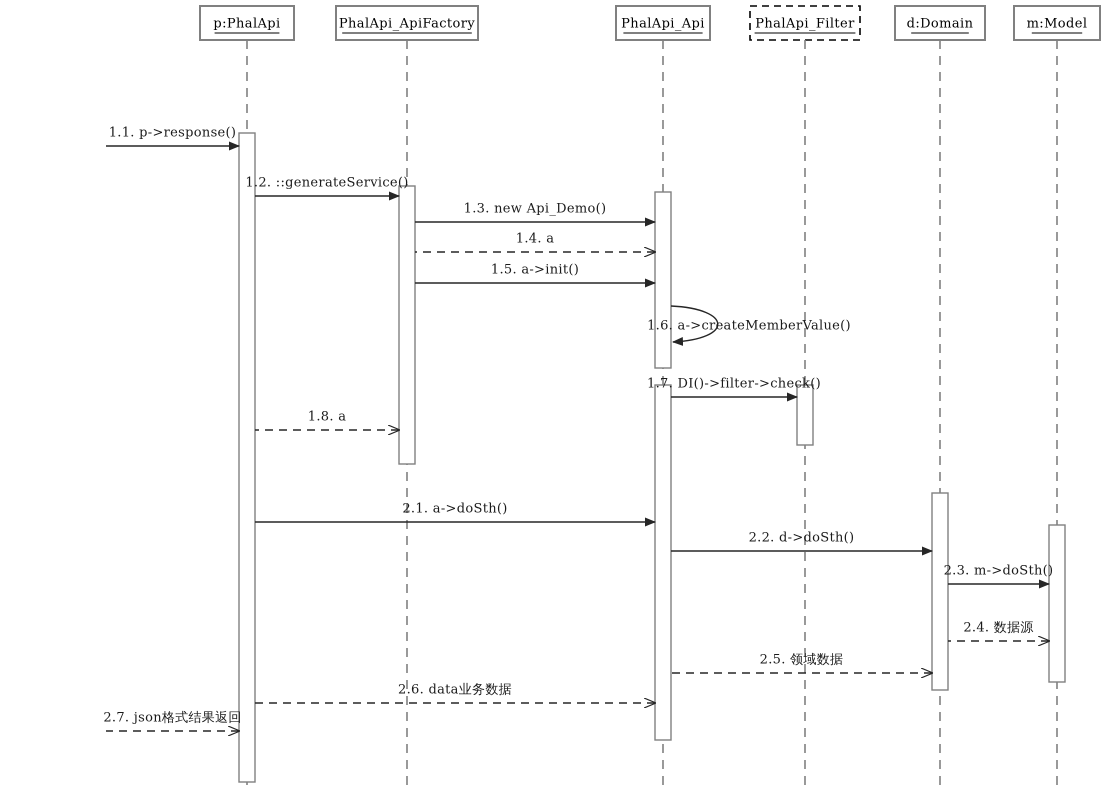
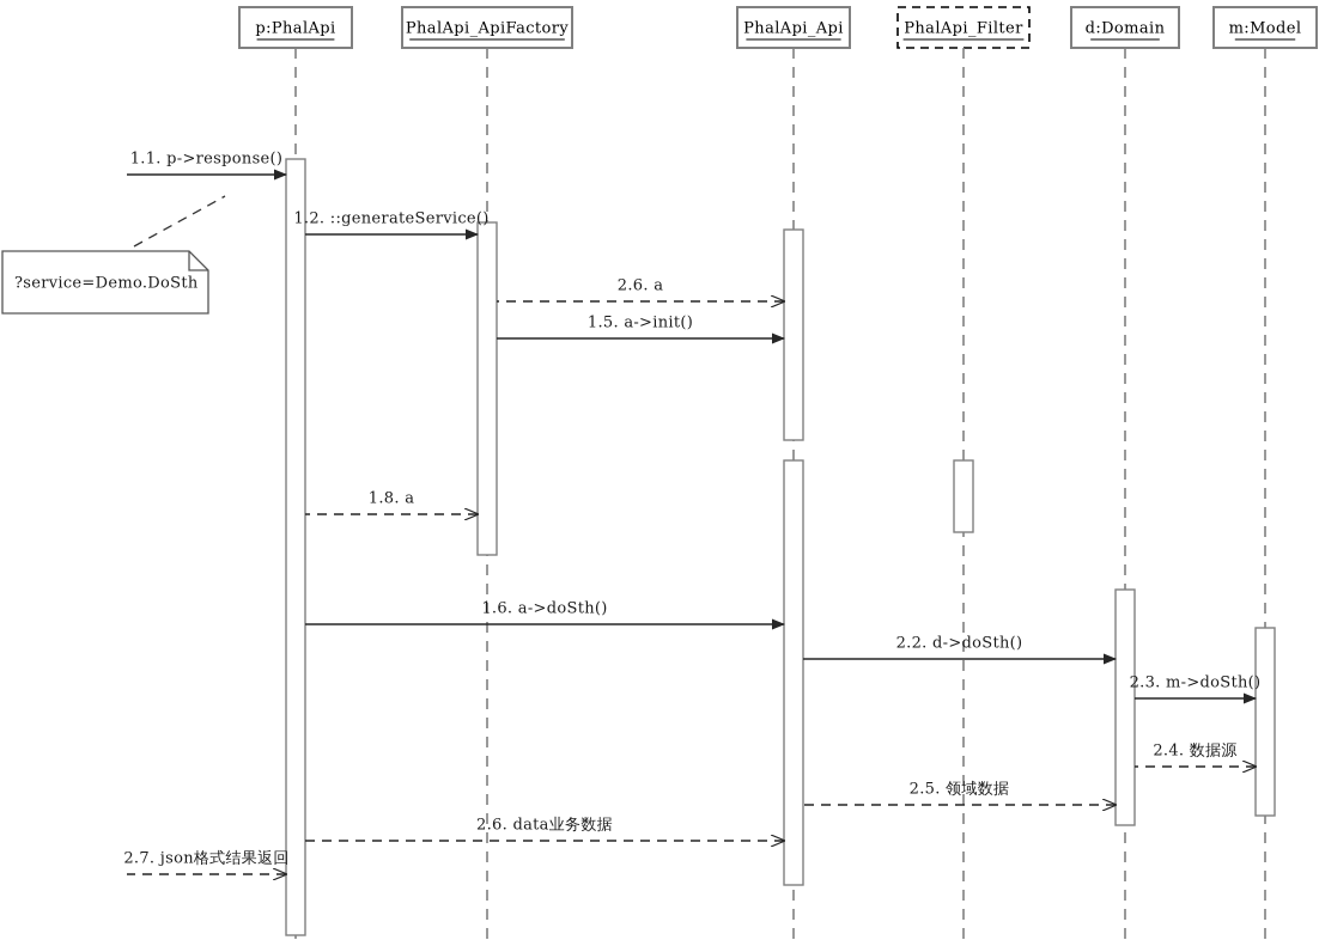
  p:PhalApi
  PhalApi_ApiFactory
  PhalApi_Api
  PhalApi_Filter
  d:Domain
  m:Model
  1.1. p->response()
  1.2. ::generateService()
- 1.3. new Api_Demo()
- 1.4. a
+ 2.6. a
  1.5. a->init()
- 1.6. a->createMemberValue()
- 1.7. DI()->filter->check()
  1.8. a
- 2.1. a->doSth()
+ 1.6. a->doSth()
  2.2. d->doSth()
  2.3. m->doSth()
  2.4. 数据源
  2.5. 领域数据
  2.6. data业务数据
  2.7. json格式结果返回
+ ?service=Demo.DoSth
